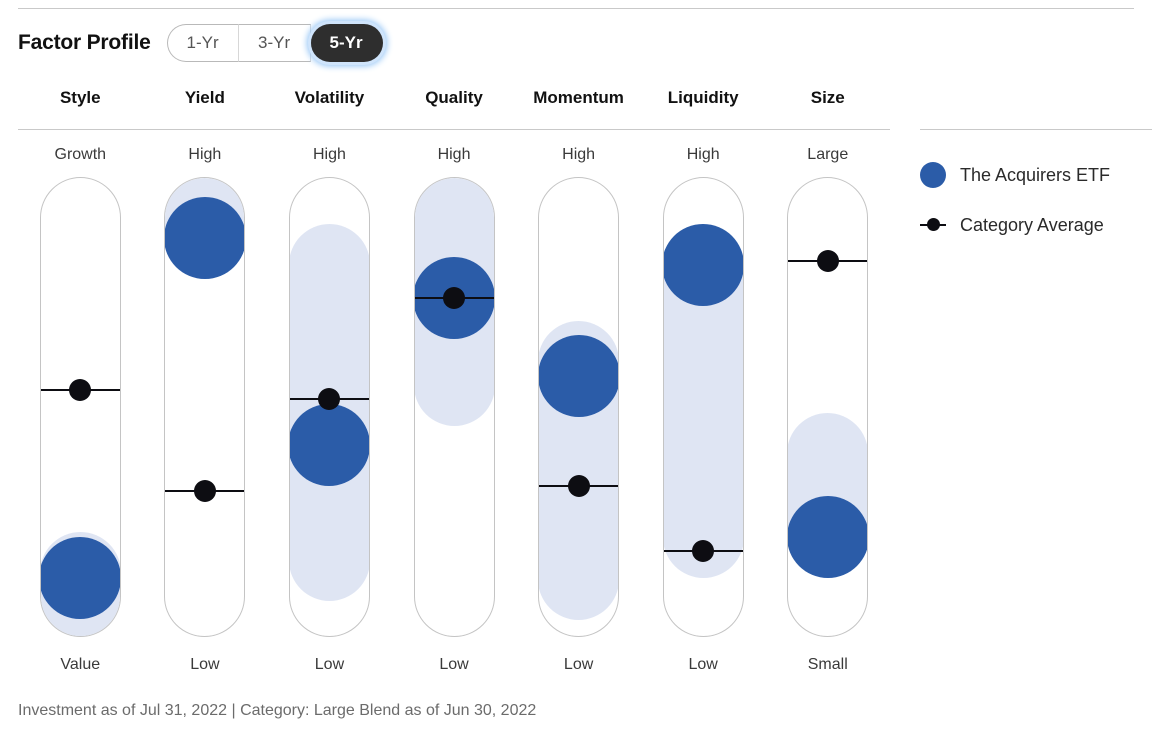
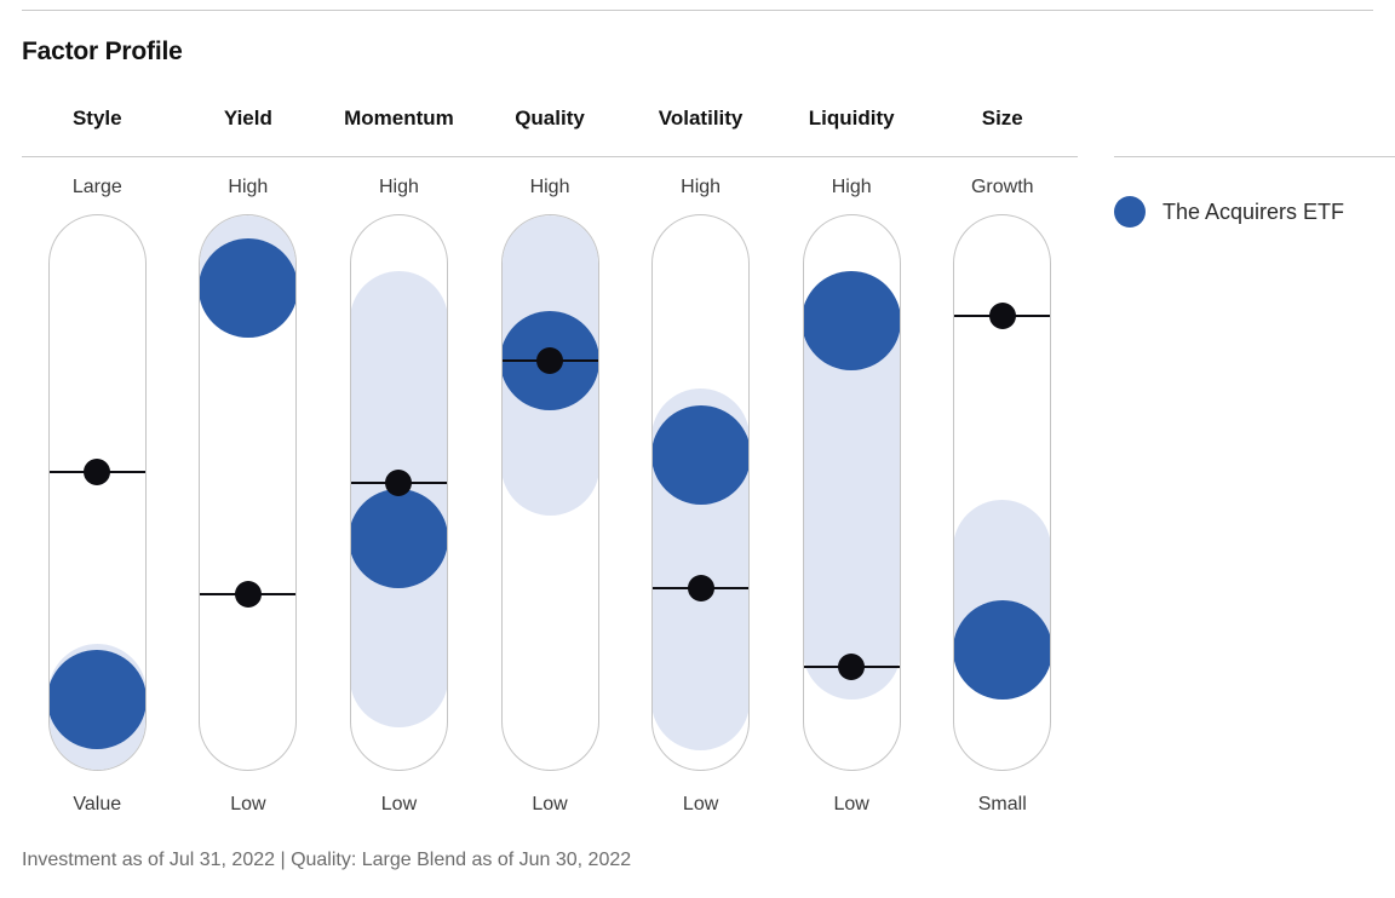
  Factor Profile
- 1-Yr
- 3-Yr
- 5-Yr
  Style
  Yield
- Volatility
+ Momentum
  Quality
- Momentum
+ Volatility
  Liquidity
  Size
- Growth
+ Large
  High
  High
  High
  High
  High
- Large
+ Growth
  Value
  Low
  Low
  Low
  Low
  Low
  Small
  The Acquirers ETF
- Category Average
- Investment as of Jul 31, 2022 | Category: Large Blend as of Jun 30, 2022
+ Investment as of Jul 31, 2022 | Quality: Large Blend as of Jun 30, 2022
